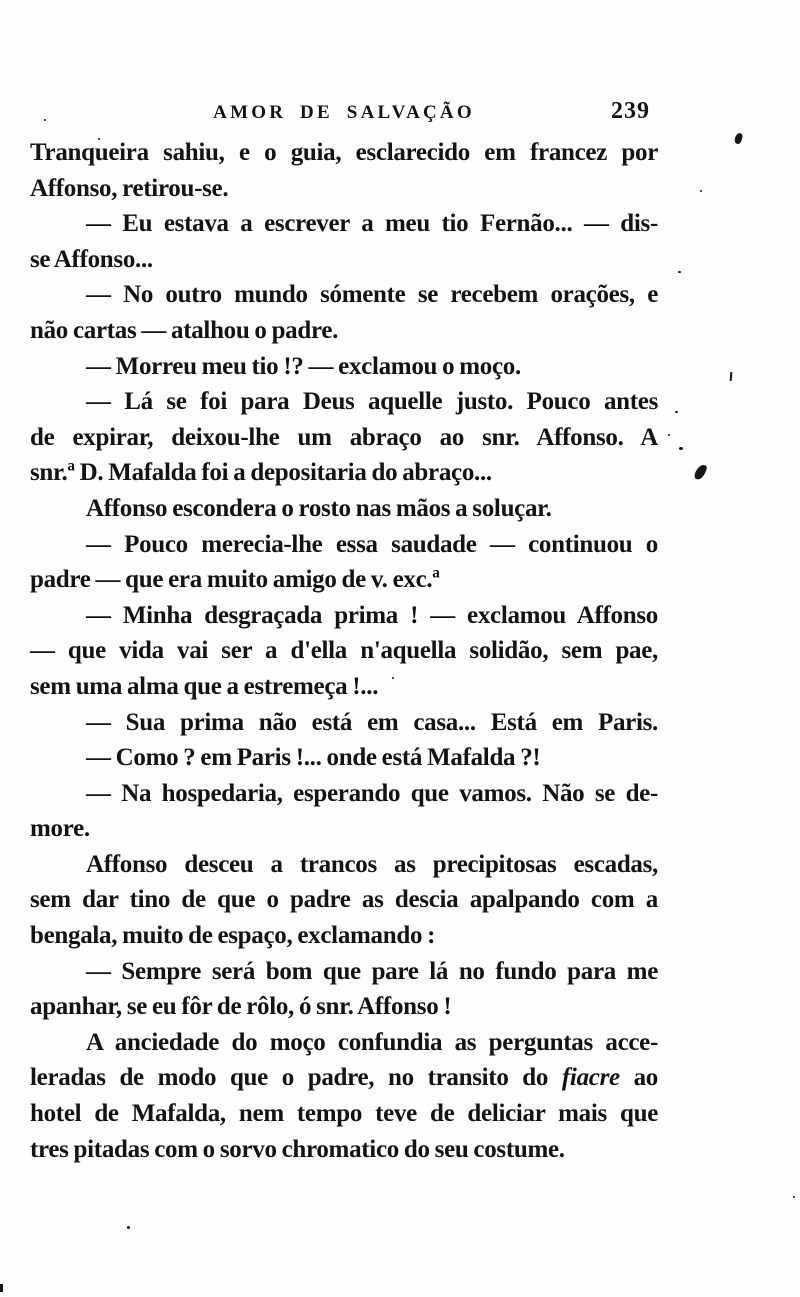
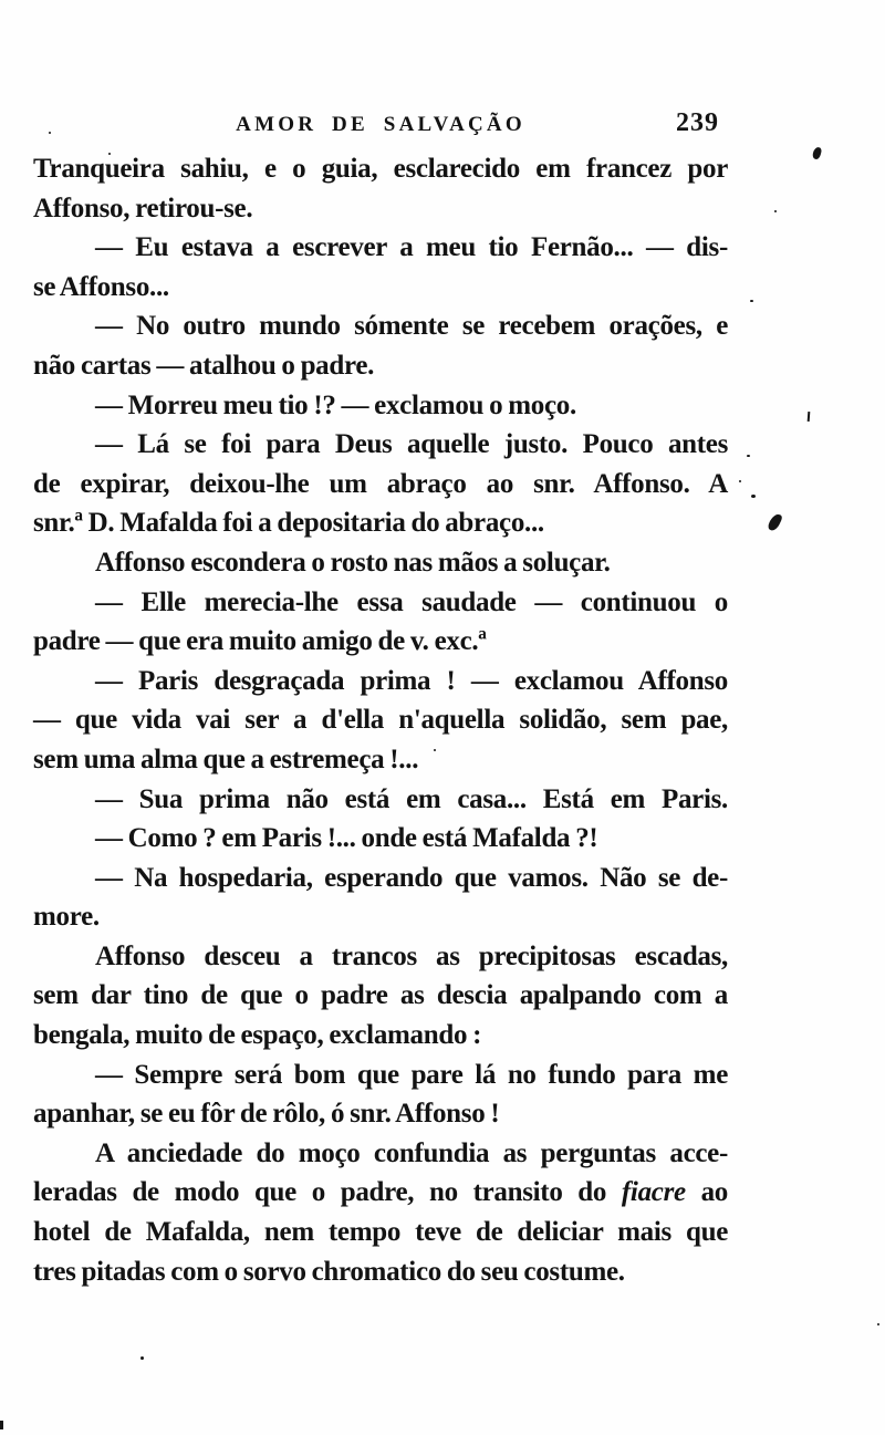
  AMOR DE SALVAÇÃO
  239
  Tranqueira sahiu, e o guia, esclarecido em francez por
  Affonso, retirou-se.
  — Eu estava a escrever a meu tio Fernão... — dis-
  se Affonso...
  — No outro mundo sómente se recebem orações, e
  não cartas — atalhou o padre.
  — Morreu meu tio !? — exclamou o moço.
  — Lá se foi para Deus aquelle justo. Pouco antes
  de expirar, deixou-lhe um abraço ao snr. Affonso. A
  snr.ª D. Mafalda foi a depositaria do abraço...
  Affonso escondera o rosto nas mãos a soluçar.
- — Pouco merecia-lhe essa saudade — continuou o
+ — Elle merecia-lhe essa saudade — continuou o
  padre — que era muito amigo de v. exc.ª
- — Minha desgraçada prima ! — exclamou Affonso
+ — Paris desgraçada prima ! — exclamou Affonso
  — que vida vai ser a d'ella n'aquella solidão, sem pae,
  sem uma alma que a estremeça !...
  — Sua prima não está em casa... Está em Paris.
  — Como ? em Paris !... onde está Mafalda ?!
  — Na hospedaria, esperando que vamos. Não se de-
  more.
  Affonso desceu a trancos as precipitosas escadas,
  sem dar tino de que o padre as descia apalpando com a
  bengala, muito de espaço, exclamando :
  — Sempre será bom que pare lá no fundo para me
  apanhar, se eu fôr de rôlo, ó snr. Affonso !
  A anciedade do moço confundia as perguntas acce-
  leradas de modo que o padre, no transito do fiacre ao
  hotel de Mafalda, nem tempo teve de deliciar mais que
  tres pitadas com o sorvo chromatico do seu costume.
